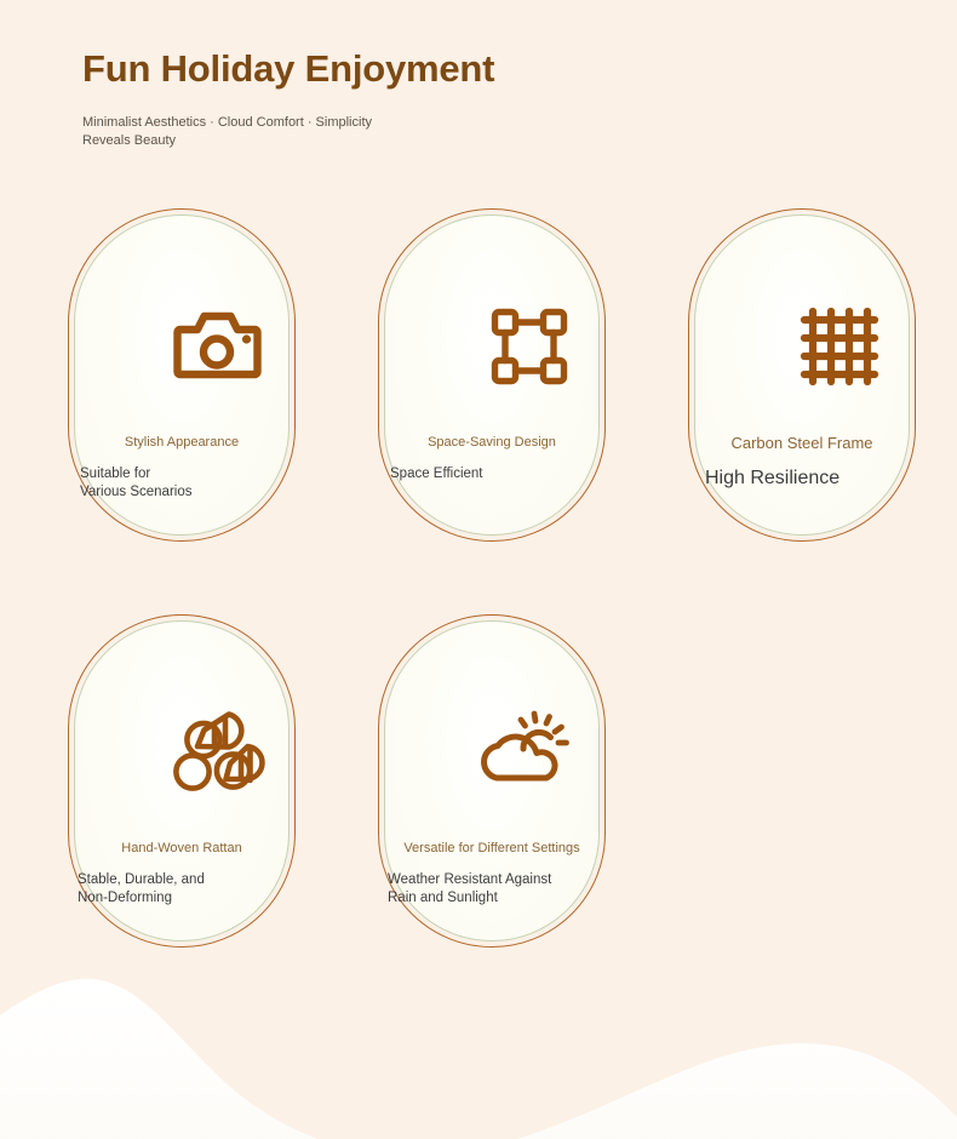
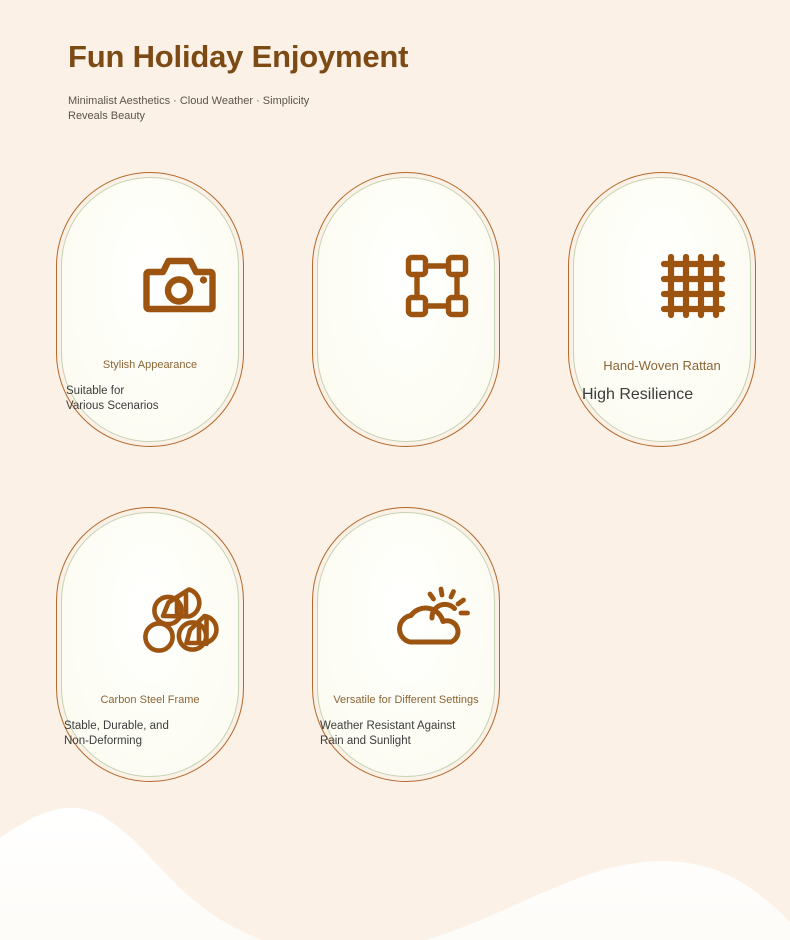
  Fun Holiday Enjoyment
- Minimalist Aesthetics · Cloud Comfort · Simplicity Reveals Beauty
+ Minimalist Aesthetics · Cloud Weather · Simplicity Reveals Beauty
  Stylish Appearance
  Suitable for
  Various Scenarios
- Space-Saving Design
- Space Efficient
- Carbon Steel Frame
+ Hand-Woven Rattan
  High Resilience
- Hand-Woven Rattan
+ Carbon Steel Frame
  Stable, Durable, and
  Non-Deforming
  Versatile for Different Settings
  Weather Resistant Against
  Rain and Sunlight
